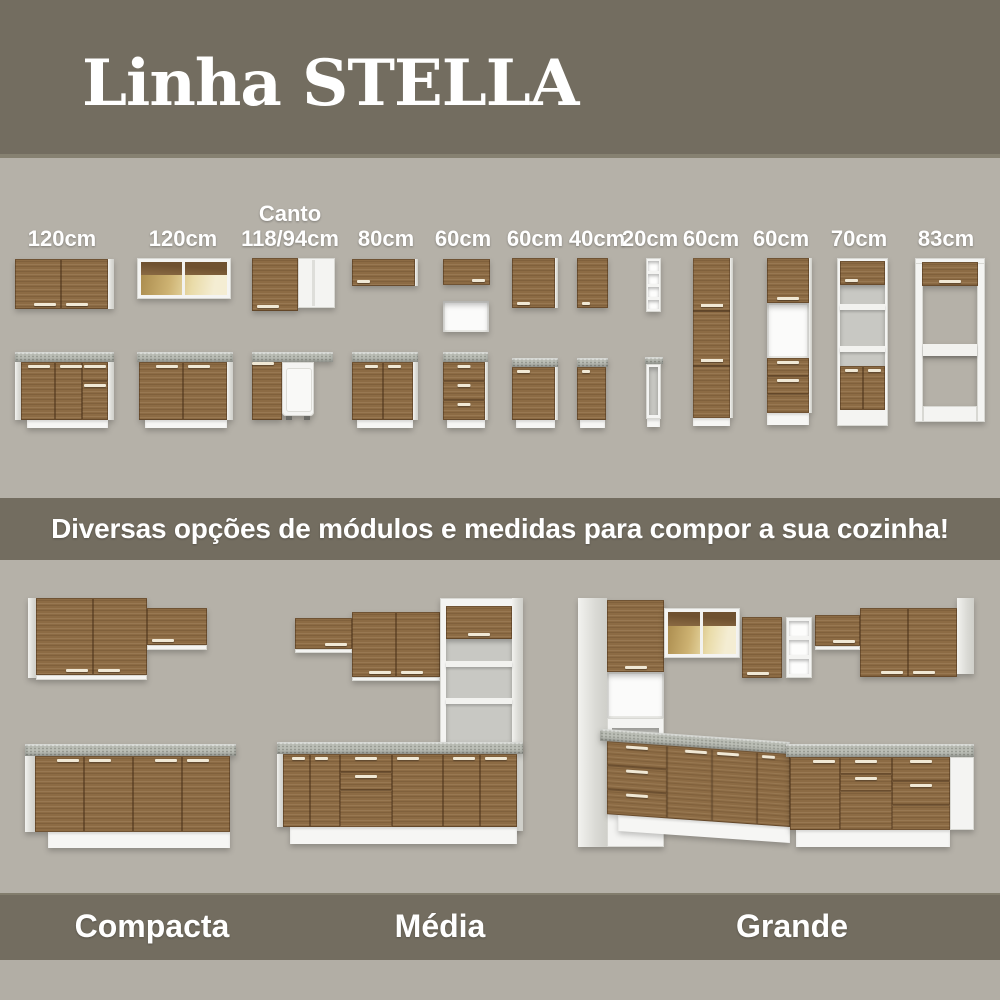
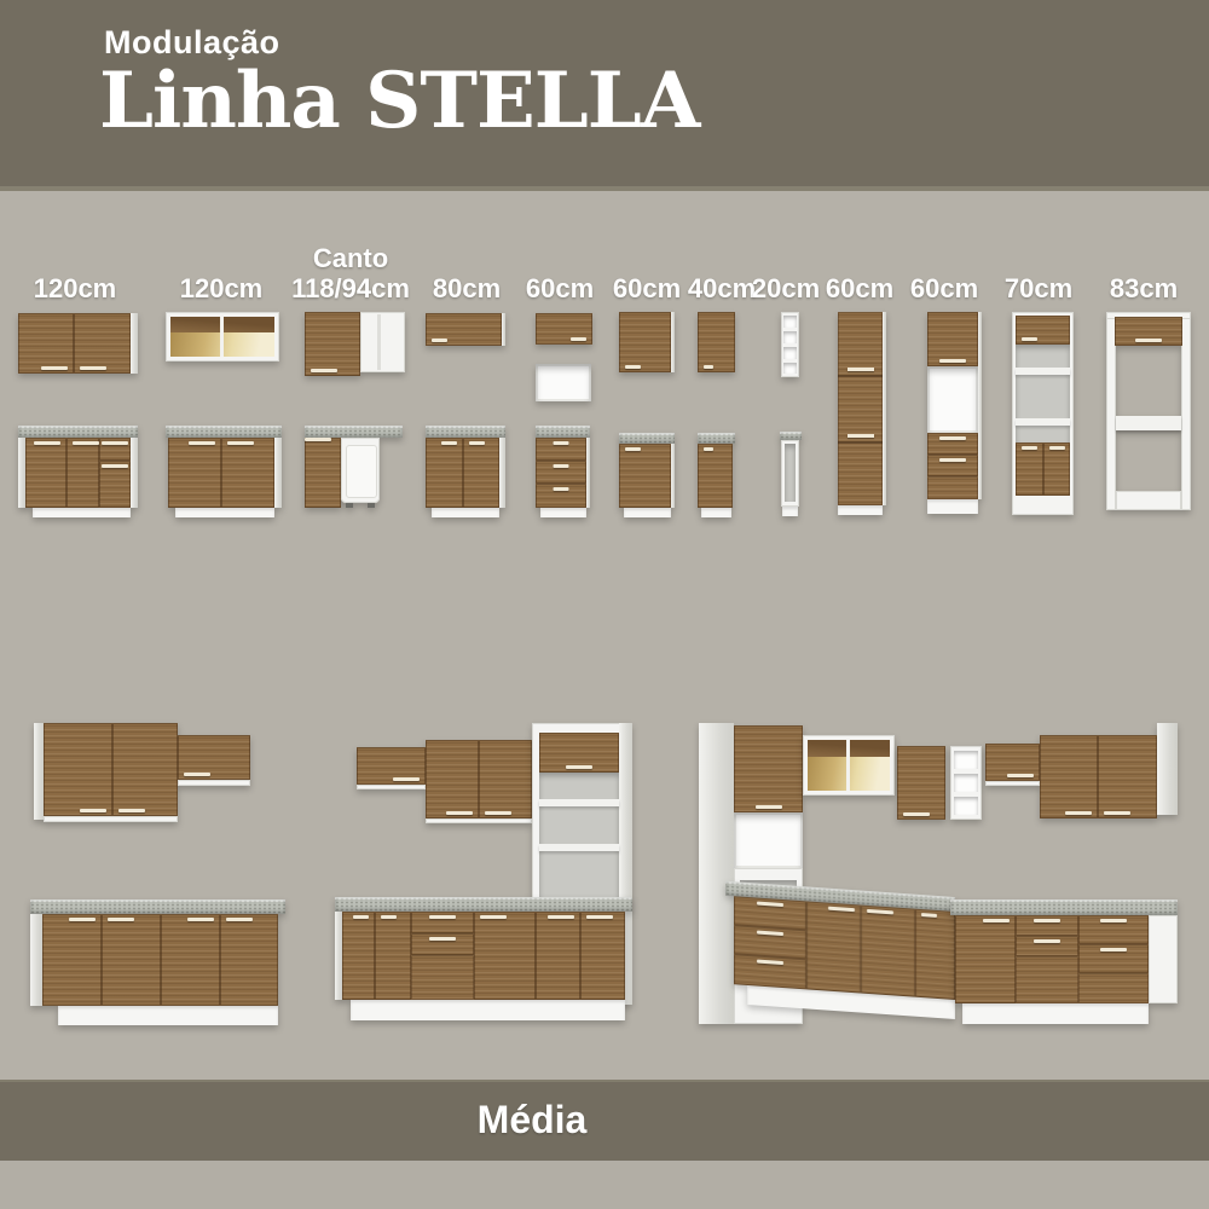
+ Modulação
  Linha STELLA
  120cm
  120cm
  Canto
  118/94cm
  80cm
  60cm
  60cm
  40cm
  20cm
  60cm
  60cm
  70cm
  83cm
- Diversas opções de módulos e medidas para compor a sua cozinha!
- Compacta
  Média
- Grande
